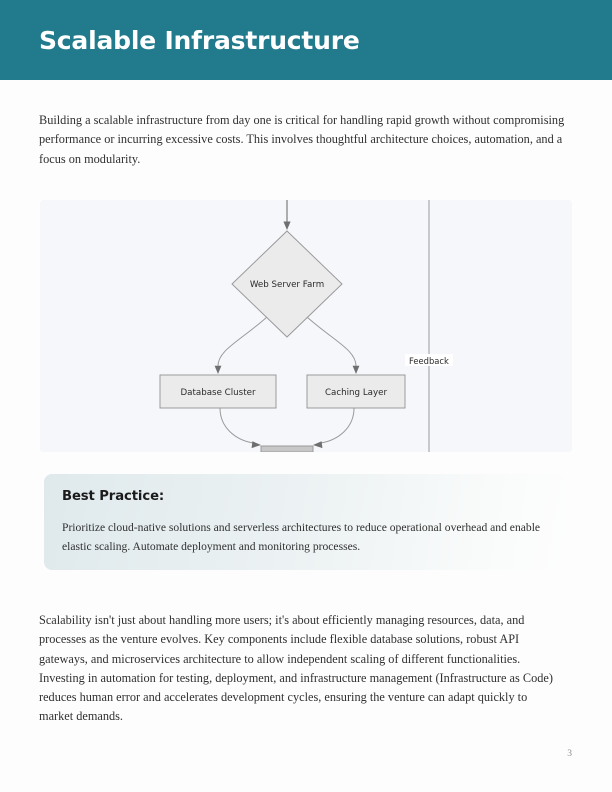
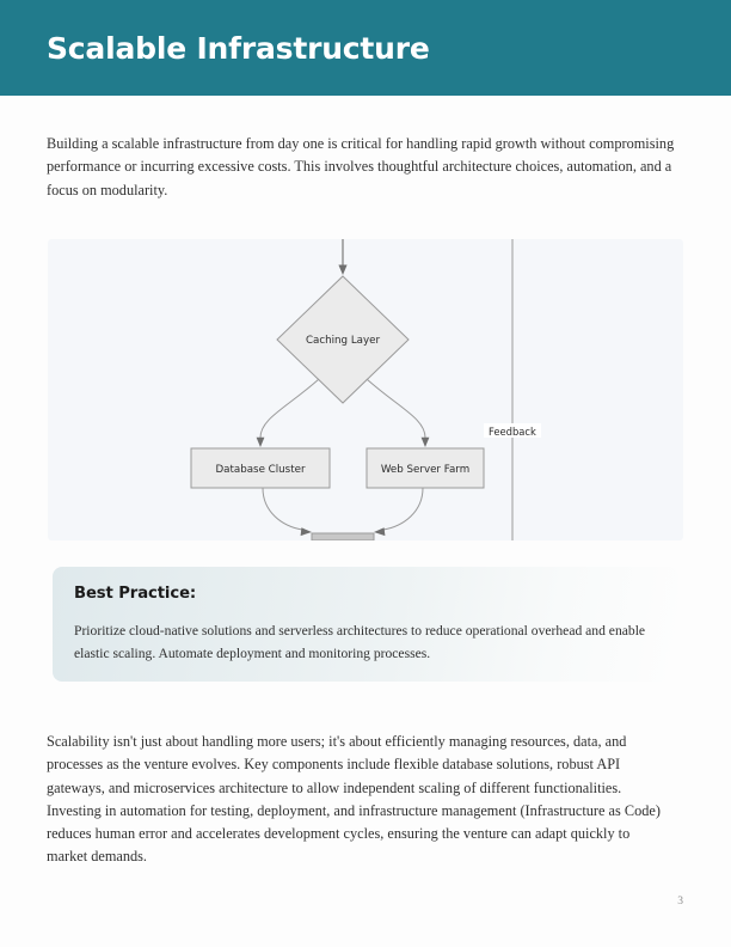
  Scalable Infrastructure
  Building a scalable infrastructure from day one is critical for handling rapid growth without compromising performance or incurring excessive costs. This involves thoughtful architecture choices, automation, and a focus on modularity.
- Web Server Farm
+ Caching Layer
  Database Cluster
- Caching Layer
+ Web Server Farm
  Feedback
  Best Practice:
  Prioritize cloud-native solutions and serverless architectures to reduce operational overhead and enable elastic scaling. Automate deployment and monitoring processes.
  Scalability isn't just about handling more users; it's about efficiently managing resources, data, and processes as the venture evolves. Key components include flexible database solutions, robust API gateways, and microservices architecture to allow independent scaling of different functionalities. Investing in automation for testing, deployment, and infrastructure management (Infrastructure as Code) reduces human error and accelerates development cycles, ensuring the venture can adapt quickly to market demands.
  3
